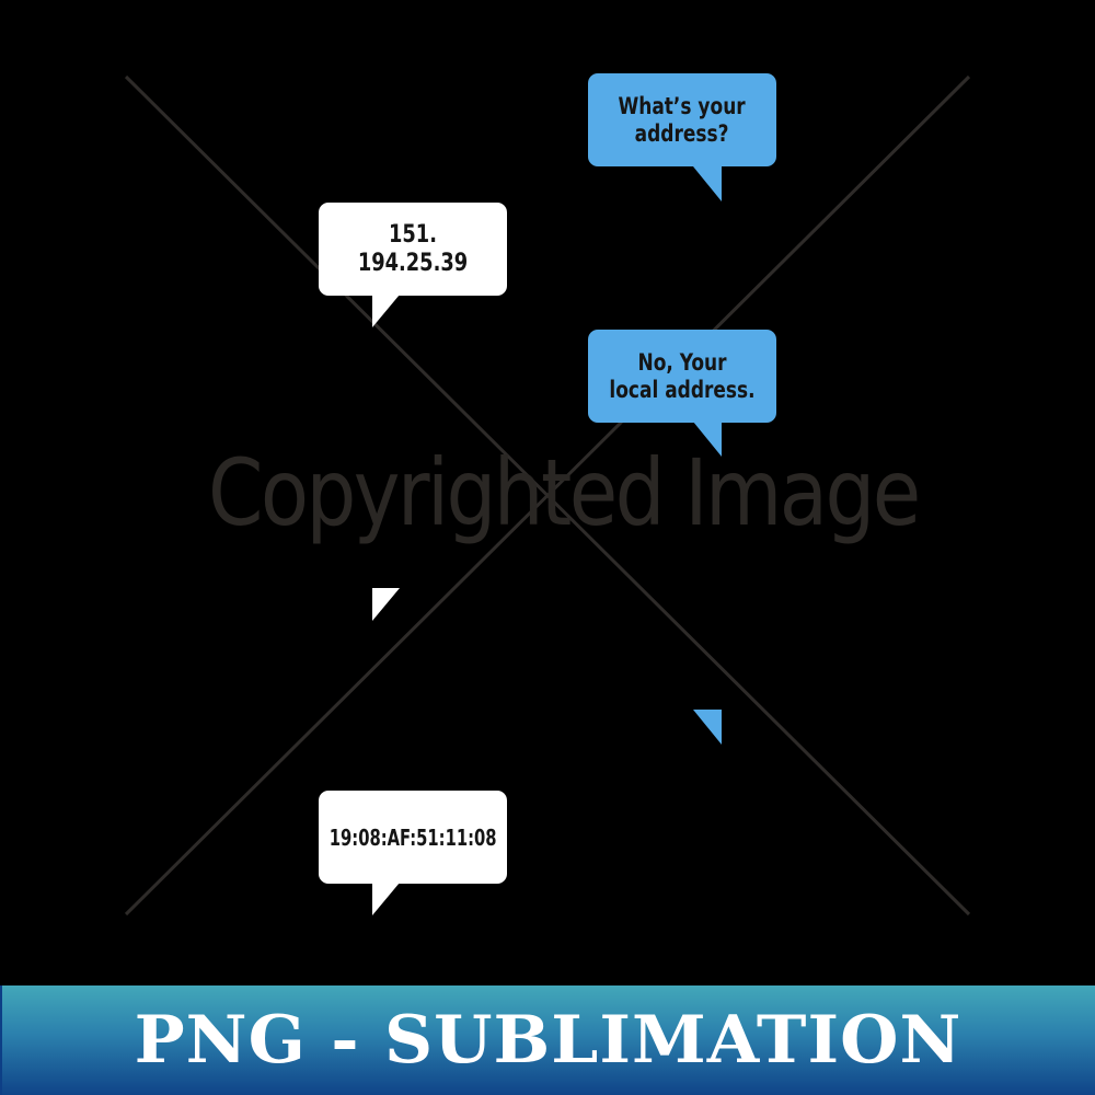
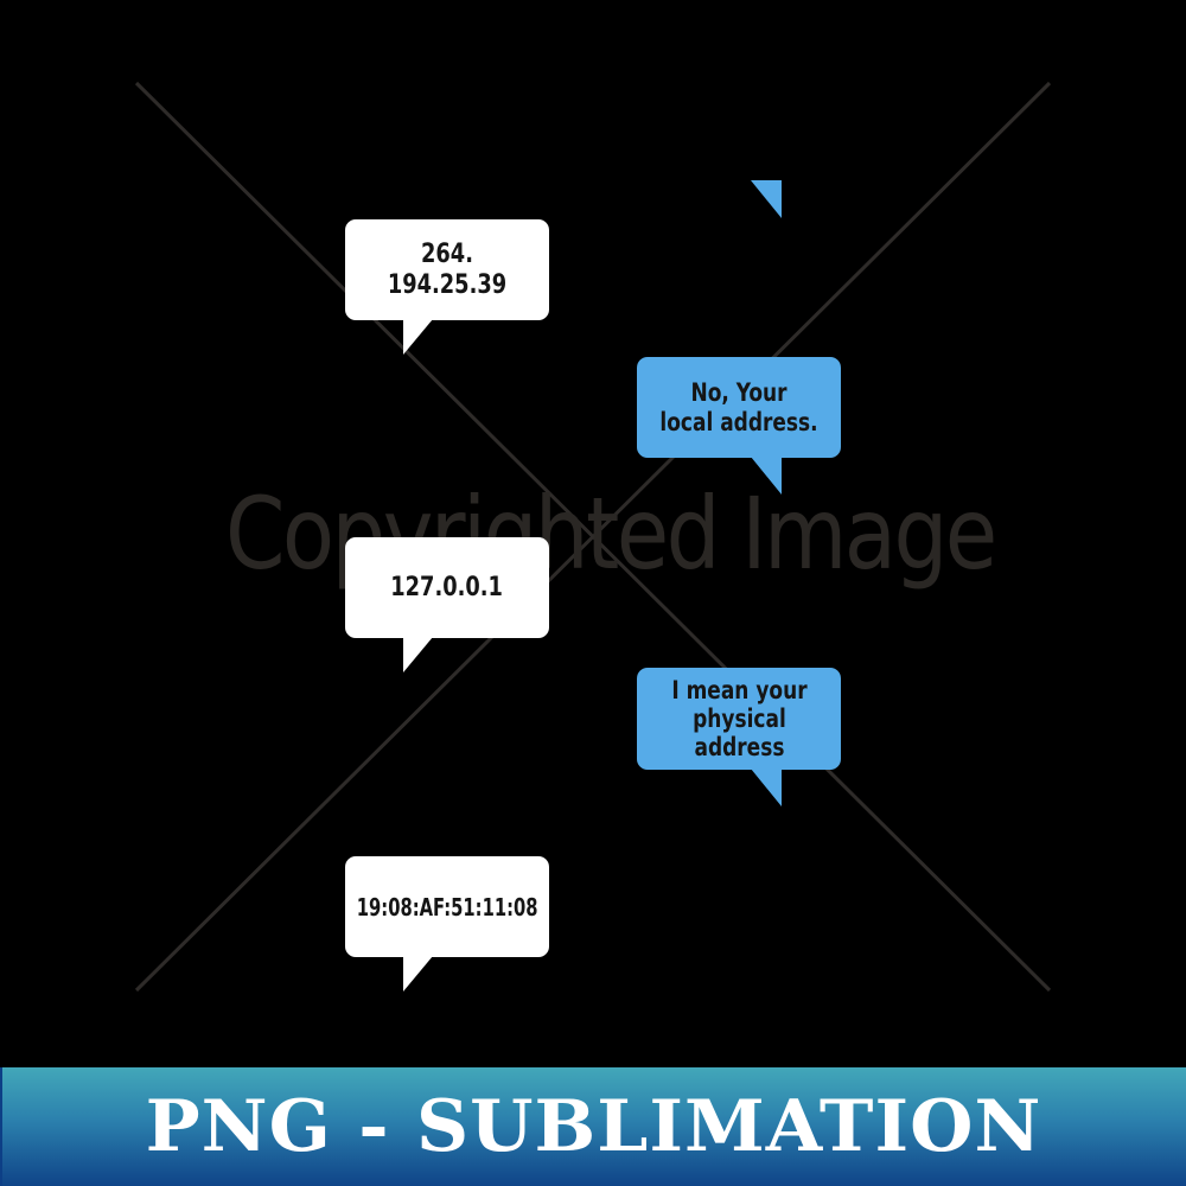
  Copyrighted Image
- What’s your
- address?
- 151. 194.25.39
+ 264. 194.25.39
  No, Your
  local address.
+ 127.0.0.1
+ I mean your
+ physical
+ address
  19:08:AF:51:11:08
  PNG - SUBLIMATION
